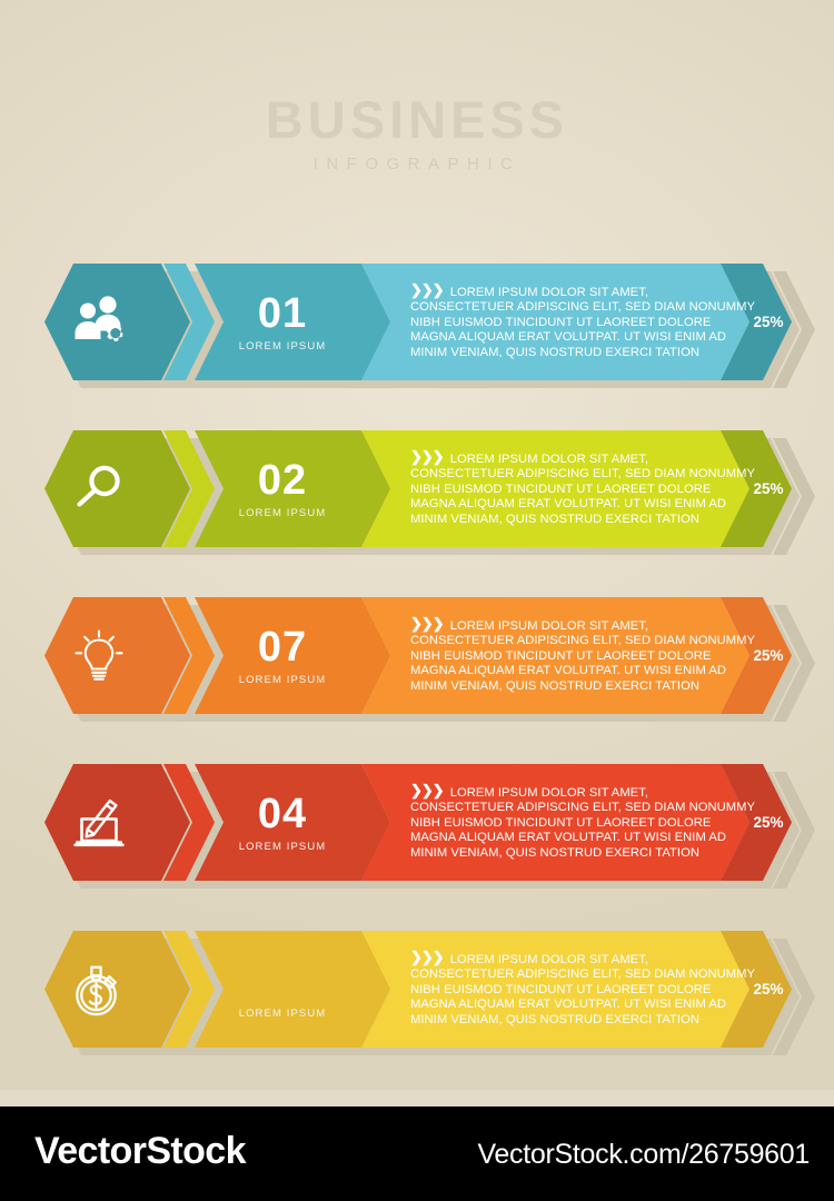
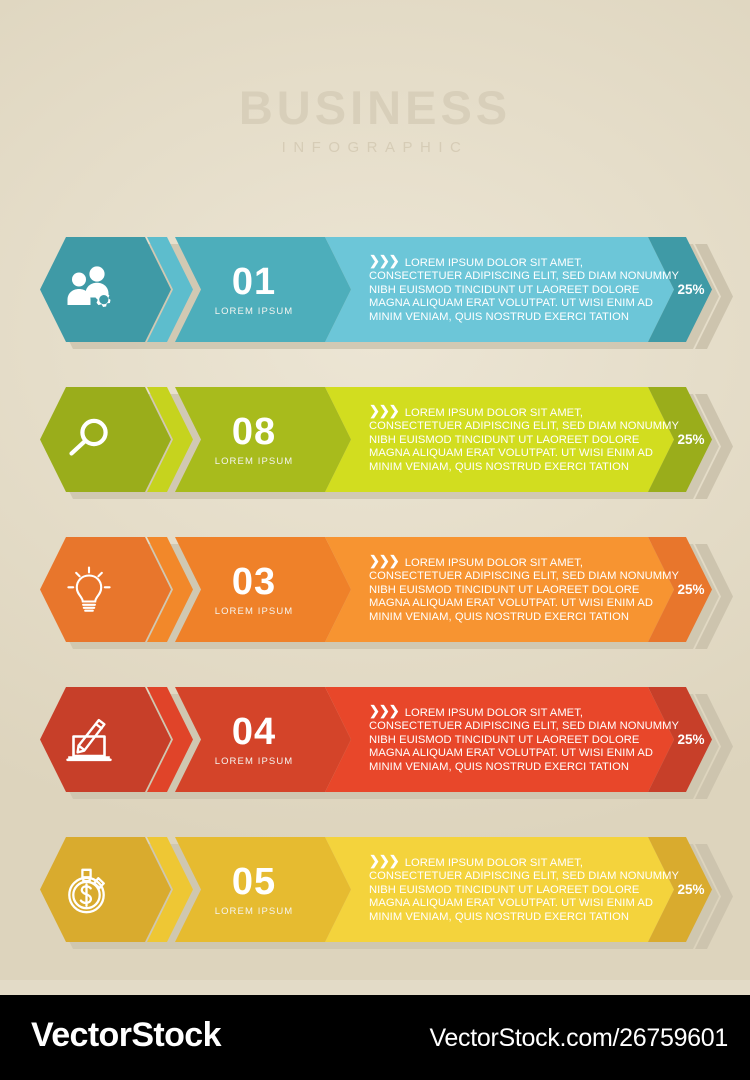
  01
  LOREM IPSUM
  ❯❯❯ LOREM IPSUM DOLOR SIT AMET, CONSECTETUER ADIPISCING ELIT, SED DIAM NONUMMY NIBH EUISMOD TINCIDUNT UT LAOREET DOLORE MAGNA ALIQUAM ERAT VOLUTPAT. UT WISI ENIM AD MINIM VENIAM, QUIS NOSTRUD EXERCI TATION
  25%
- 02
+ 08
  LOREM IPSUM
  ❯❯❯ LOREM IPSUM DOLOR SIT AMET, CONSECTETUER ADIPISCING ELIT, SED DIAM NONUMMY NIBH EUISMOD TINCIDUNT UT LAOREET DOLORE MAGNA ALIQUAM ERAT VOLUTPAT. UT WISI ENIM AD MINIM VENIAM, QUIS NOSTRUD EXERCI TATION
  25%
- 07
+ 03
  LOREM IPSUM
  ❯❯❯ LOREM IPSUM DOLOR SIT AMET, CONSECTETUER ADIPISCING ELIT, SED DIAM NONUMMY NIBH EUISMOD TINCIDUNT UT LAOREET DOLORE MAGNA ALIQUAM ERAT VOLUTPAT. UT WISI ENIM AD MINIM VENIAM, QUIS NOSTRUD EXERCI TATION
  25%
  04
  LOREM IPSUM
  ❯❯❯ LOREM IPSUM DOLOR SIT AMET, CONSECTETUER ADIPISCING ELIT, SED DIAM NONUMMY NIBH EUISMOD TINCIDUNT UT LAOREET DOLORE MAGNA ALIQUAM ERAT VOLUTPAT. UT WISI ENIM AD MINIM VENIAM, QUIS NOSTRUD EXERCI TATION
  25%
+ 05
  LOREM IPSUM
  ❯❯❯ LOREM IPSUM DOLOR SIT AMET, CONSECTETUER ADIPISCING ELIT, SED DIAM NONUMMY NIBH EUISMOD TINCIDUNT UT LAOREET DOLORE MAGNA ALIQUAM ERAT VOLUTPAT. UT WISI ENIM AD MINIM VENIAM, QUIS NOSTRUD EXERCI TATION
  25%
  VectorStock
  VectorStock.com/26759601
